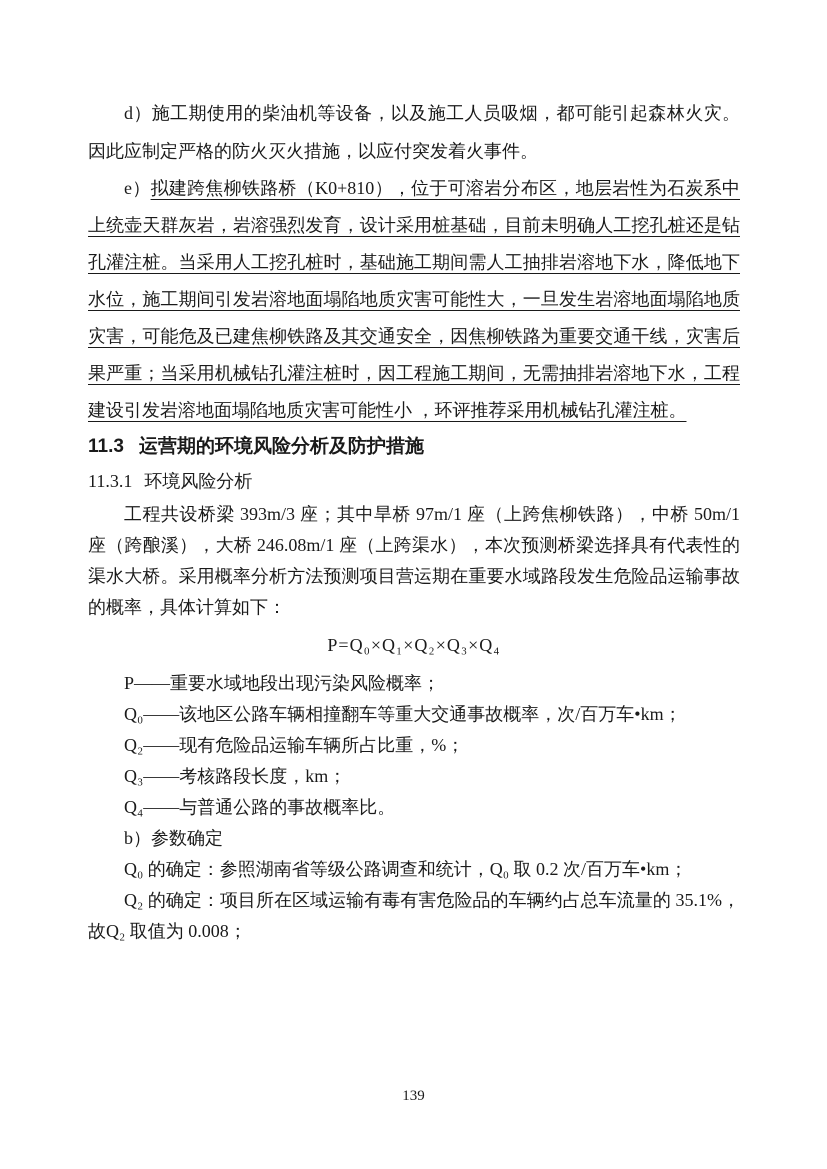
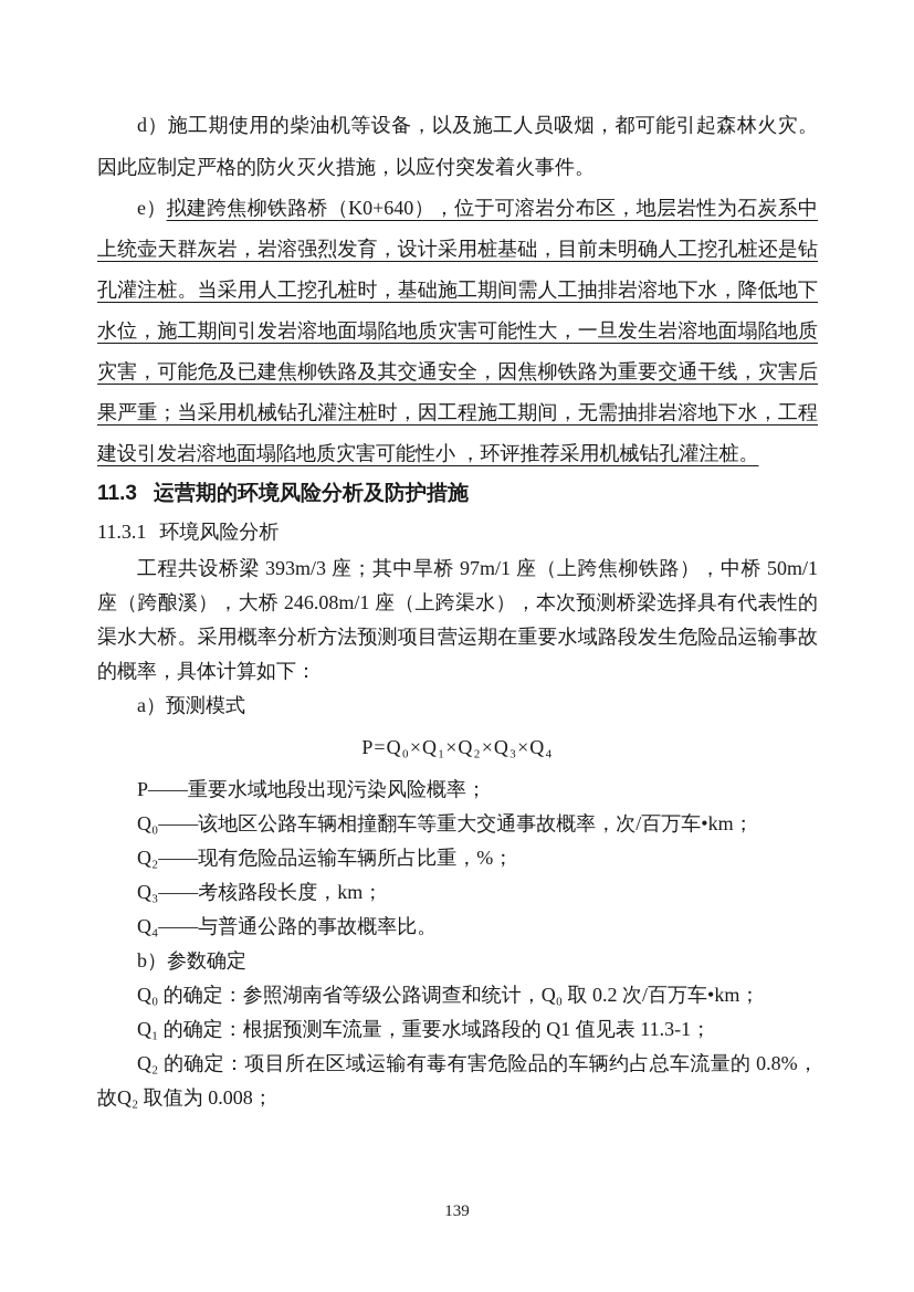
  d）施工期使用的柴油机等设备，以及施工人员吸烟，都可能引起森林火灾。因此应制定严格的防火灭火措施，以应付突发着火事件。
- e）拟建跨焦柳铁路桥（K0+810），位于可溶岩分布区，地层岩性为石炭系中上统壶天群灰岩，岩溶强烈发育，设计采用桩基础，目前未明确人工挖孔桩还是钻孔灌注桩。当采用人工挖孔桩时，基础施工期间需人工抽排岩溶地下水，降低地下水位，施工期间引发岩溶地面塌陷地质灾害可能性大，一旦发生岩溶地面塌陷地质灾害，可能危及已建焦柳铁路及其交通安全，因焦柳铁路为重要交通干线，灾害后果严重；当采用机械钻孔灌注桩时，因工程施工期间，无需抽排岩溶地下水，工程建设引发岩溶地面塌陷地质灾害可能性小 ，环评推荐采用机械钻孔灌注桩。
+ e）拟建跨焦柳铁路桥（K0+640），位于可溶岩分布区，地层岩性为石炭系中上统壶天群灰岩，岩溶强烈发育，设计采用桩基础，目前未明确人工挖孔桩还是钻孔灌注桩。当采用人工挖孔桩时，基础施工期间需人工抽排岩溶地下水，降低地下水位，施工期间引发岩溶地面塌陷地质灾害可能性大，一旦发生岩溶地面塌陷地质灾害，可能危及已建焦柳铁路及其交通安全，因焦柳铁路为重要交通干线，灾害后果严重；当采用机械钻孔灌注桩时，因工程施工期间，无需抽排岩溶地下水，工程建设引发岩溶地面塌陷地质灾害可能性小 ，环评推荐采用机械钻孔灌注桩。
  11.3 运营期的环境风险分析及防护措施
  11.3.1 环境风险分析
  工程共设桥梁 393m/3 座；其中旱桥 97m/1 座（上跨焦柳铁路），中桥 50m/1 座（跨酿溪），大桥 246.08m/1 座（上跨渠水），本次预测桥梁选择具有代表性的渠水大桥。采用概率分析方法预测项目营运期在重要水域路段发生危险品运输事故的概率，具体计算如下：
+ a）预测模式
  P=Q₀×Q₁×Q₂×Q₃×Q₄
  P——重要水域地段出现污染风险概率；
  Q₀——该地区公路车辆相撞翻车等重大交通事故概率，次/百万车•km；
  Q₂——现有危险品运输车辆所占比重，%；
  Q₃——考核路段长度，km；
  Q₄——与普通公路的事故概率比。
  b）参数确定
  Q₀ 的确定：参照湖南省等级公路调查和统计，Q₀ 取 0.2 次/百万车•km；
+ Q₁ 的确定：根据预测车流量，重要水域路段的 Q1 值见表 11.3-1；
- Q₂ 的确定：项目所在区域运输有毒有害危险品的车辆约占总车流量的 35.1%，故Q₂ 取值为 0.008；
+ Q₂ 的确定：项目所在区域运输有毒有害危险品的车辆约占总车流量的 0.8%，故Q₂ 取值为 0.008；
  139
